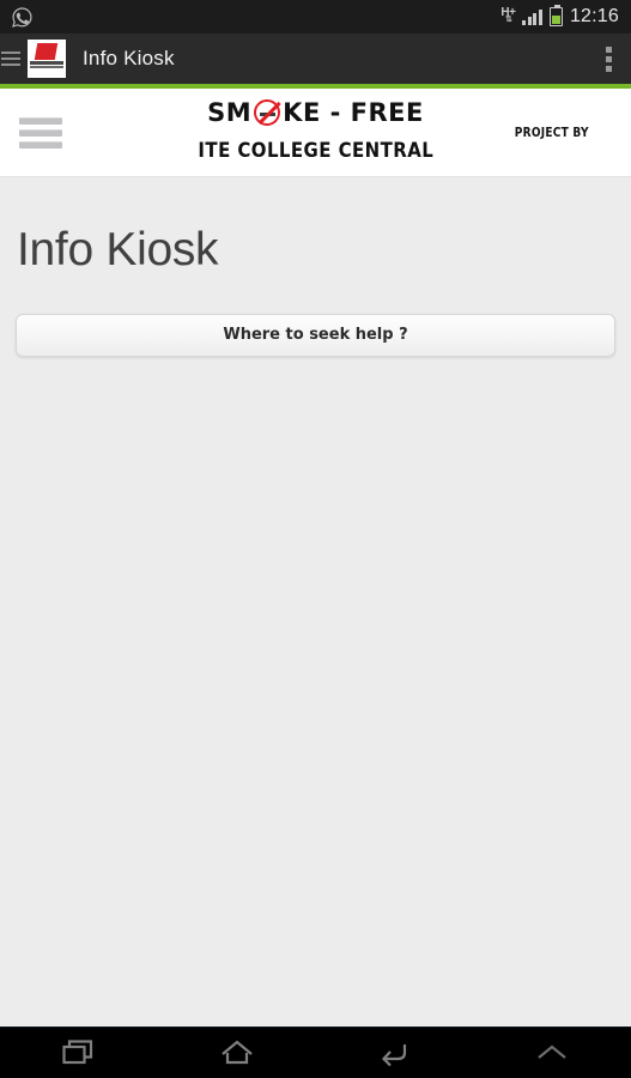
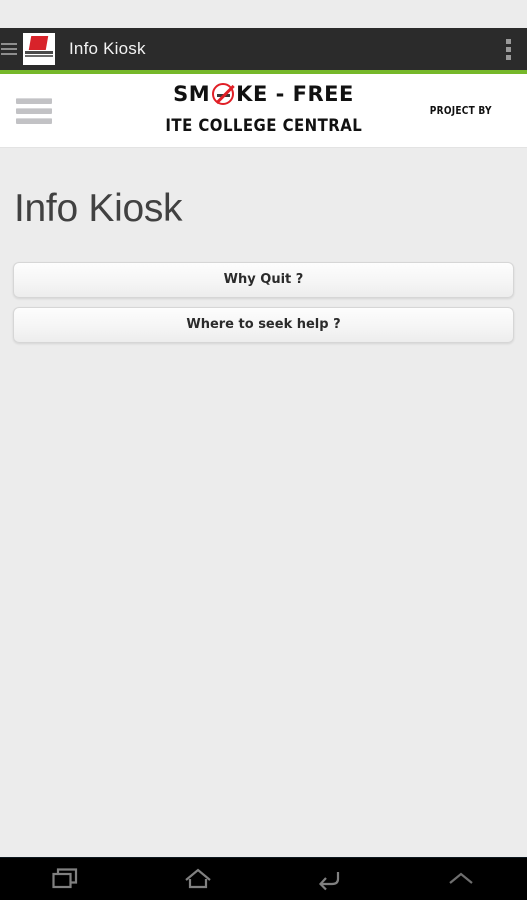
- H+
- 12:16
  Info Kiosk
  SM
  KE - FREE
  PROJECT BY
  ITE COLLEGE CENTRAL
  Info Kiosk
+ Why Quit ?
  Where to seek help ?
